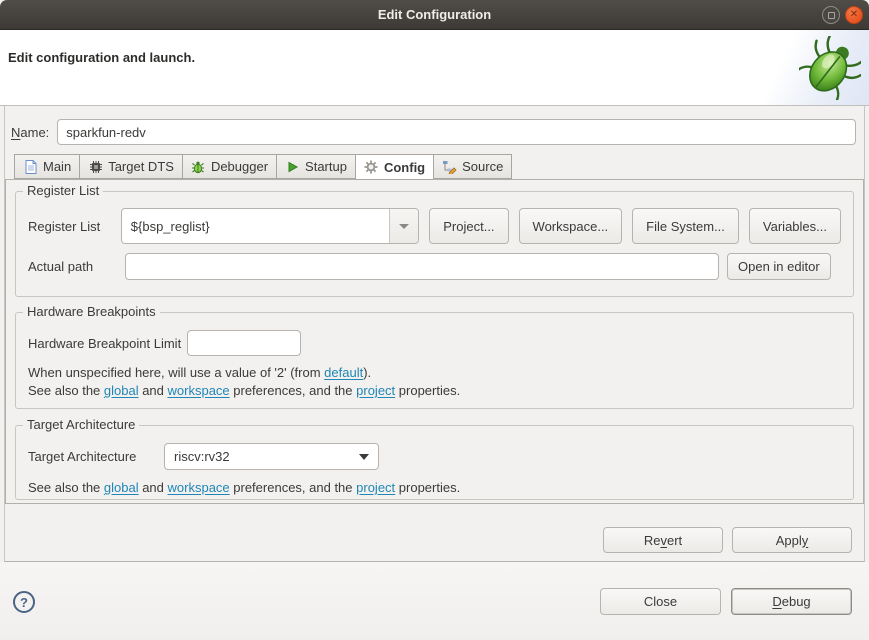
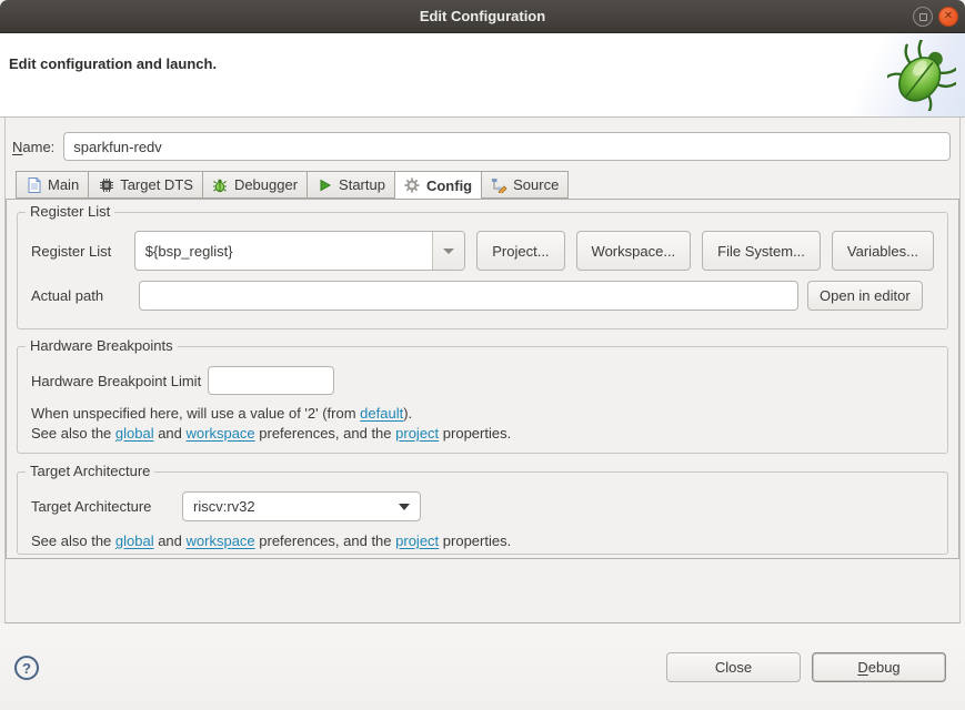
  Edit Configuration
  ✕
  Edit configuration and launch.
  Name:
  sparkfun-redv
  Main
  Target DTS
  Debugger
  Startup
  Config
  Source
  Register List
  Register List
  ${bsp_reglist}
  Project...
  Workspace...
  File System...
  Variables...
  Actual path
  Open in editor
  Hardware Breakpoints
  Hardware Breakpoint Limit
  When unspecified here, will use a value of '2' (from default).
  See also the global and workspace preferences, and the project properties.
  Target Architecture
  Target Architecture
  riscv:rv32
  See also the global and workspace preferences, and the project properties.
- Re
- v
- ert
- Appl
- y
  ?
  Close
  D
  ebug
